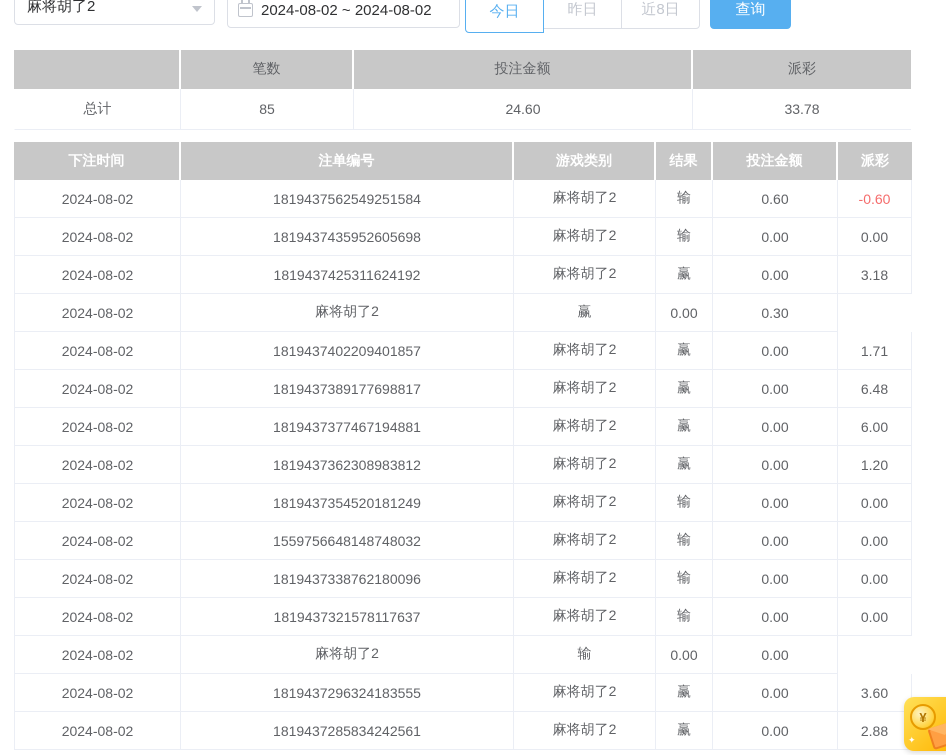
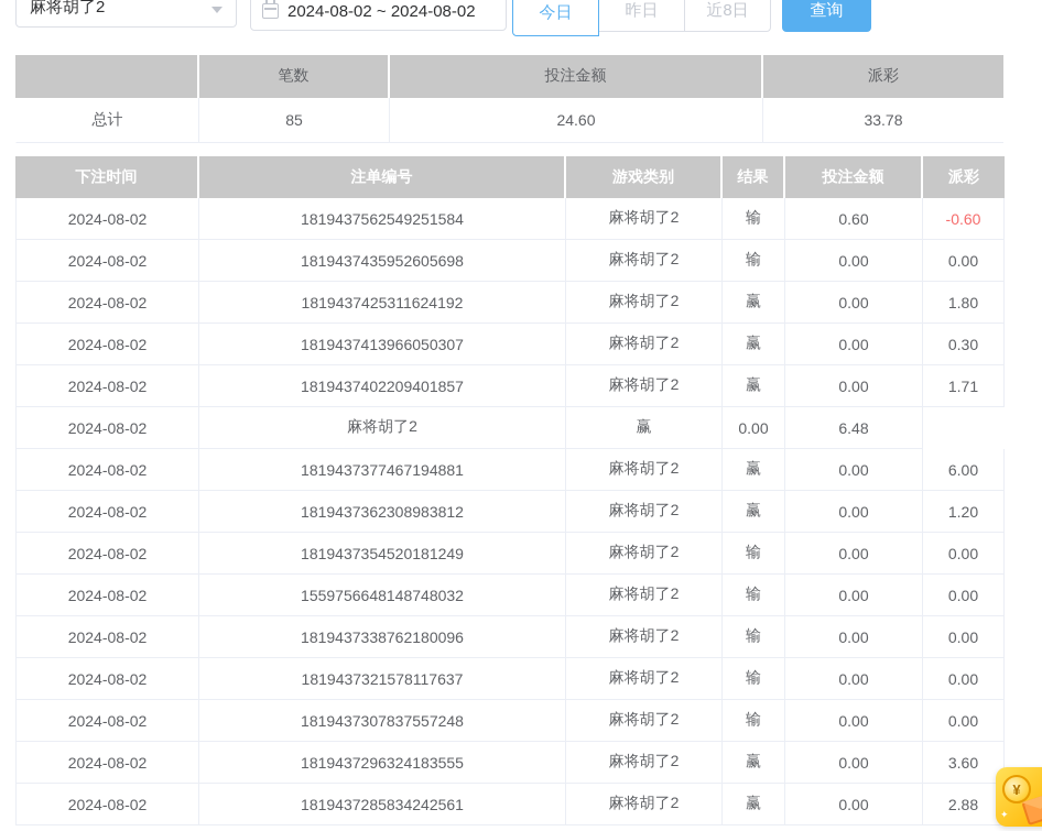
  麻将胡了2
  2024-08-02 ~ 2024-08-02
  今日
  昨日
  近8日
  查询
  笔数
  投注金额
  派彩
  总计
  85
  24.60
  33.78
  下注时间
  注单编号
  游戏类别
  结果
  投注金额
  派彩
  2024-08-02
  1819437562549251584
  麻将胡了2
  输
  0.60
  -0.60
  2024-08-02
  1819437435952605698
  麻将胡了2
  输
  0.00
  0.00
  2024-08-02
  1819437425311624192
  麻将胡了2
  赢
  0.00
- 3.18
+ 1.80
  2024-08-02
+ 1819437413966050307
  麻将胡了2
  赢
  0.00
  0.30
  2024-08-02
  1819437402209401857
  麻将胡了2
  赢
  0.00
  1.71
  2024-08-02
- 1819437389177698817
  麻将胡了2
  赢
  0.00
  6.48
  2024-08-02
  1819437377467194881
  麻将胡了2
  赢
  0.00
  6.00
  2024-08-02
  1819437362308983812
  麻将胡了2
  赢
  0.00
  1.20
  2024-08-02
  1819437354520181249
  麻将胡了2
  输
  0.00
  0.00
  2024-08-02
  1559756648148748032
  麻将胡了2
  输
  0.00
  0.00
  2024-08-02
  1819437338762180096
  麻将胡了2
  输
  0.00
  0.00
  2024-08-02
  1819437321578117637
  麻将胡了2
  输
  0.00
  0.00
  2024-08-02
+ 1819437307837557248
  麻将胡了2
  输
  0.00
  0.00
  2024-08-02
  1819437296324183555
  麻将胡了2
  赢
  0.00
  3.60
  2024-08-02
  1819437285834242561
  麻将胡了2
  赢
  0.00
  2.88
  ¥
  ✦
